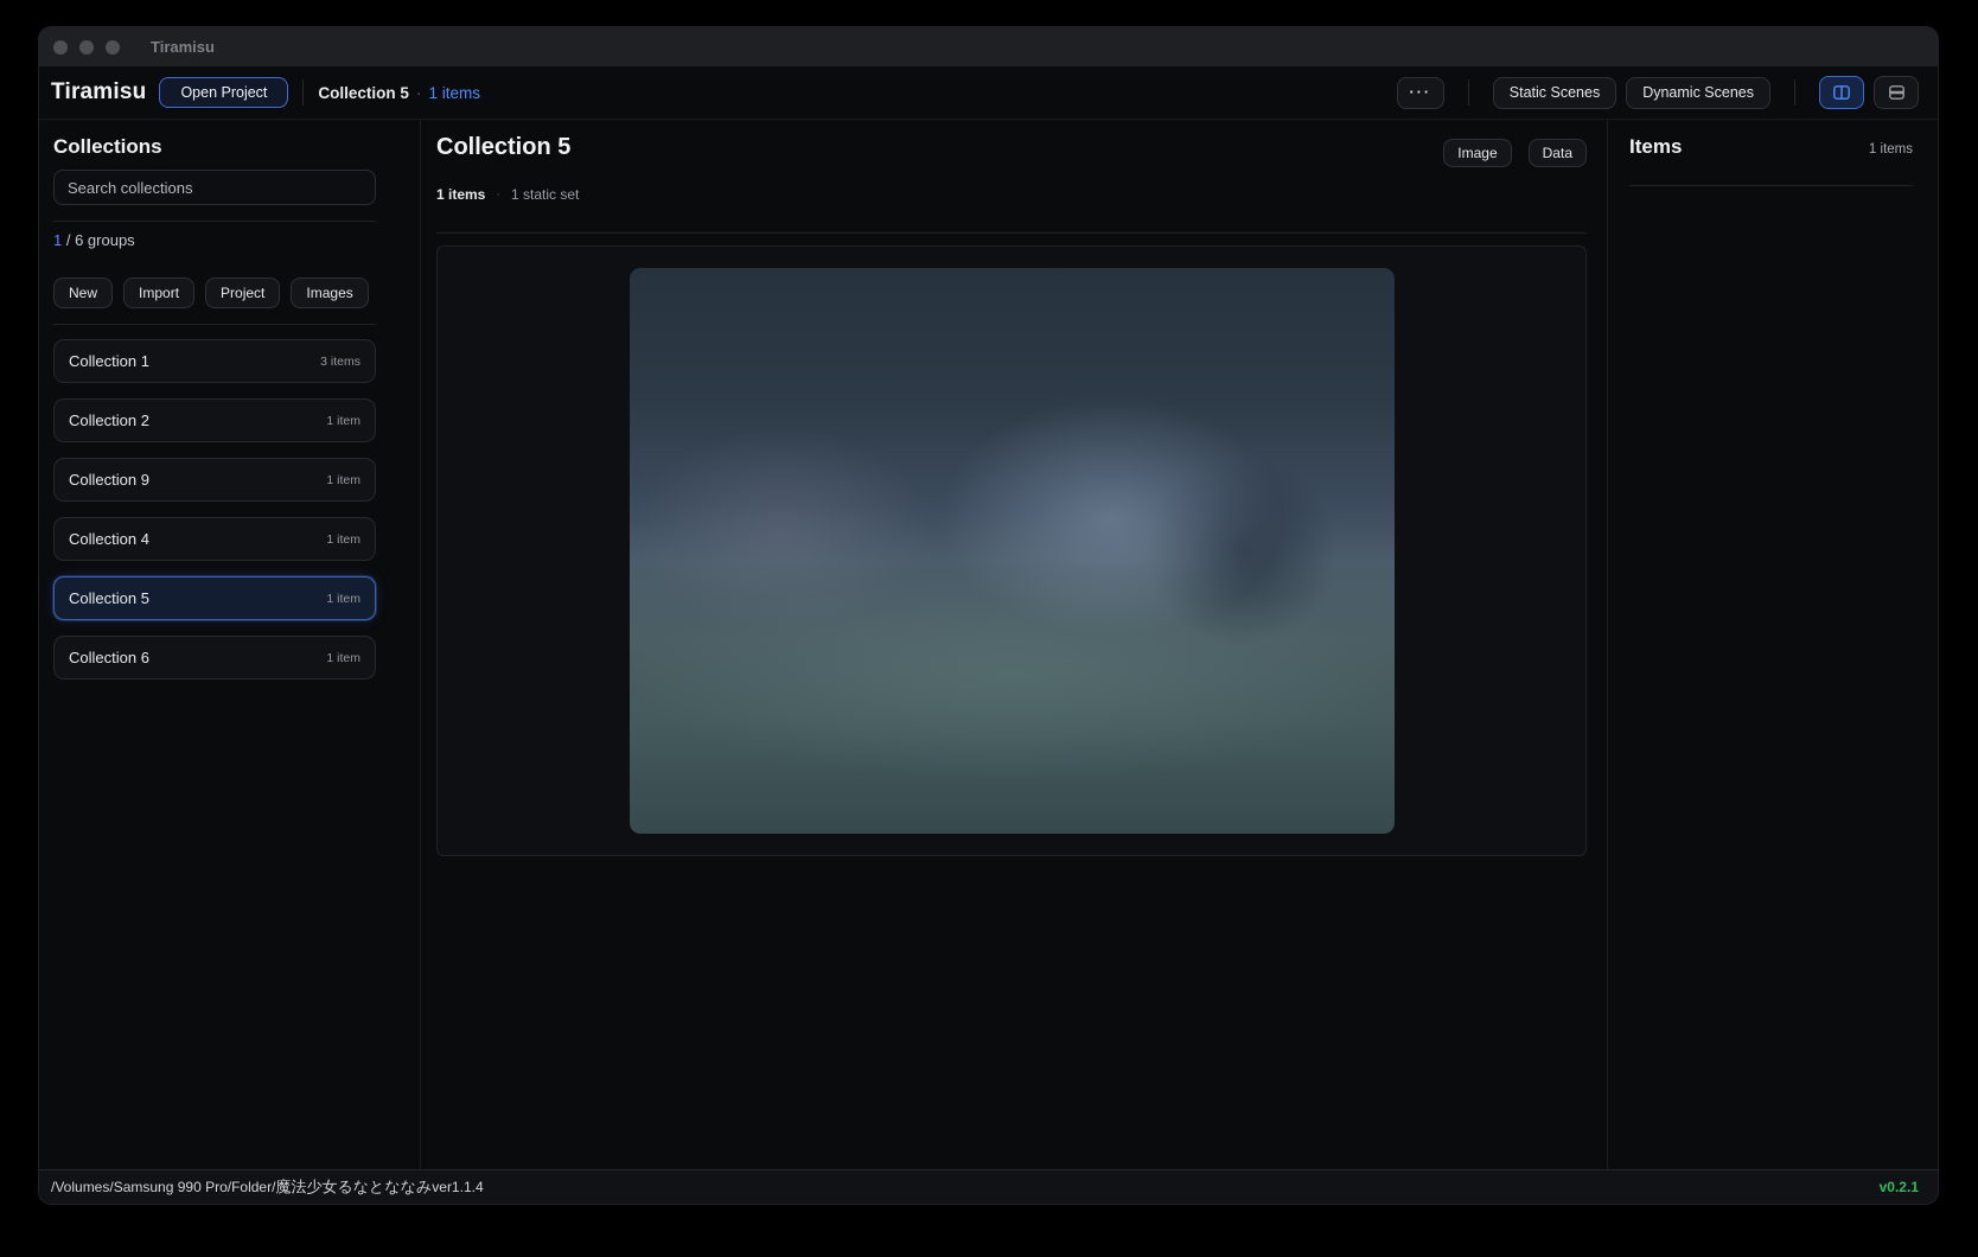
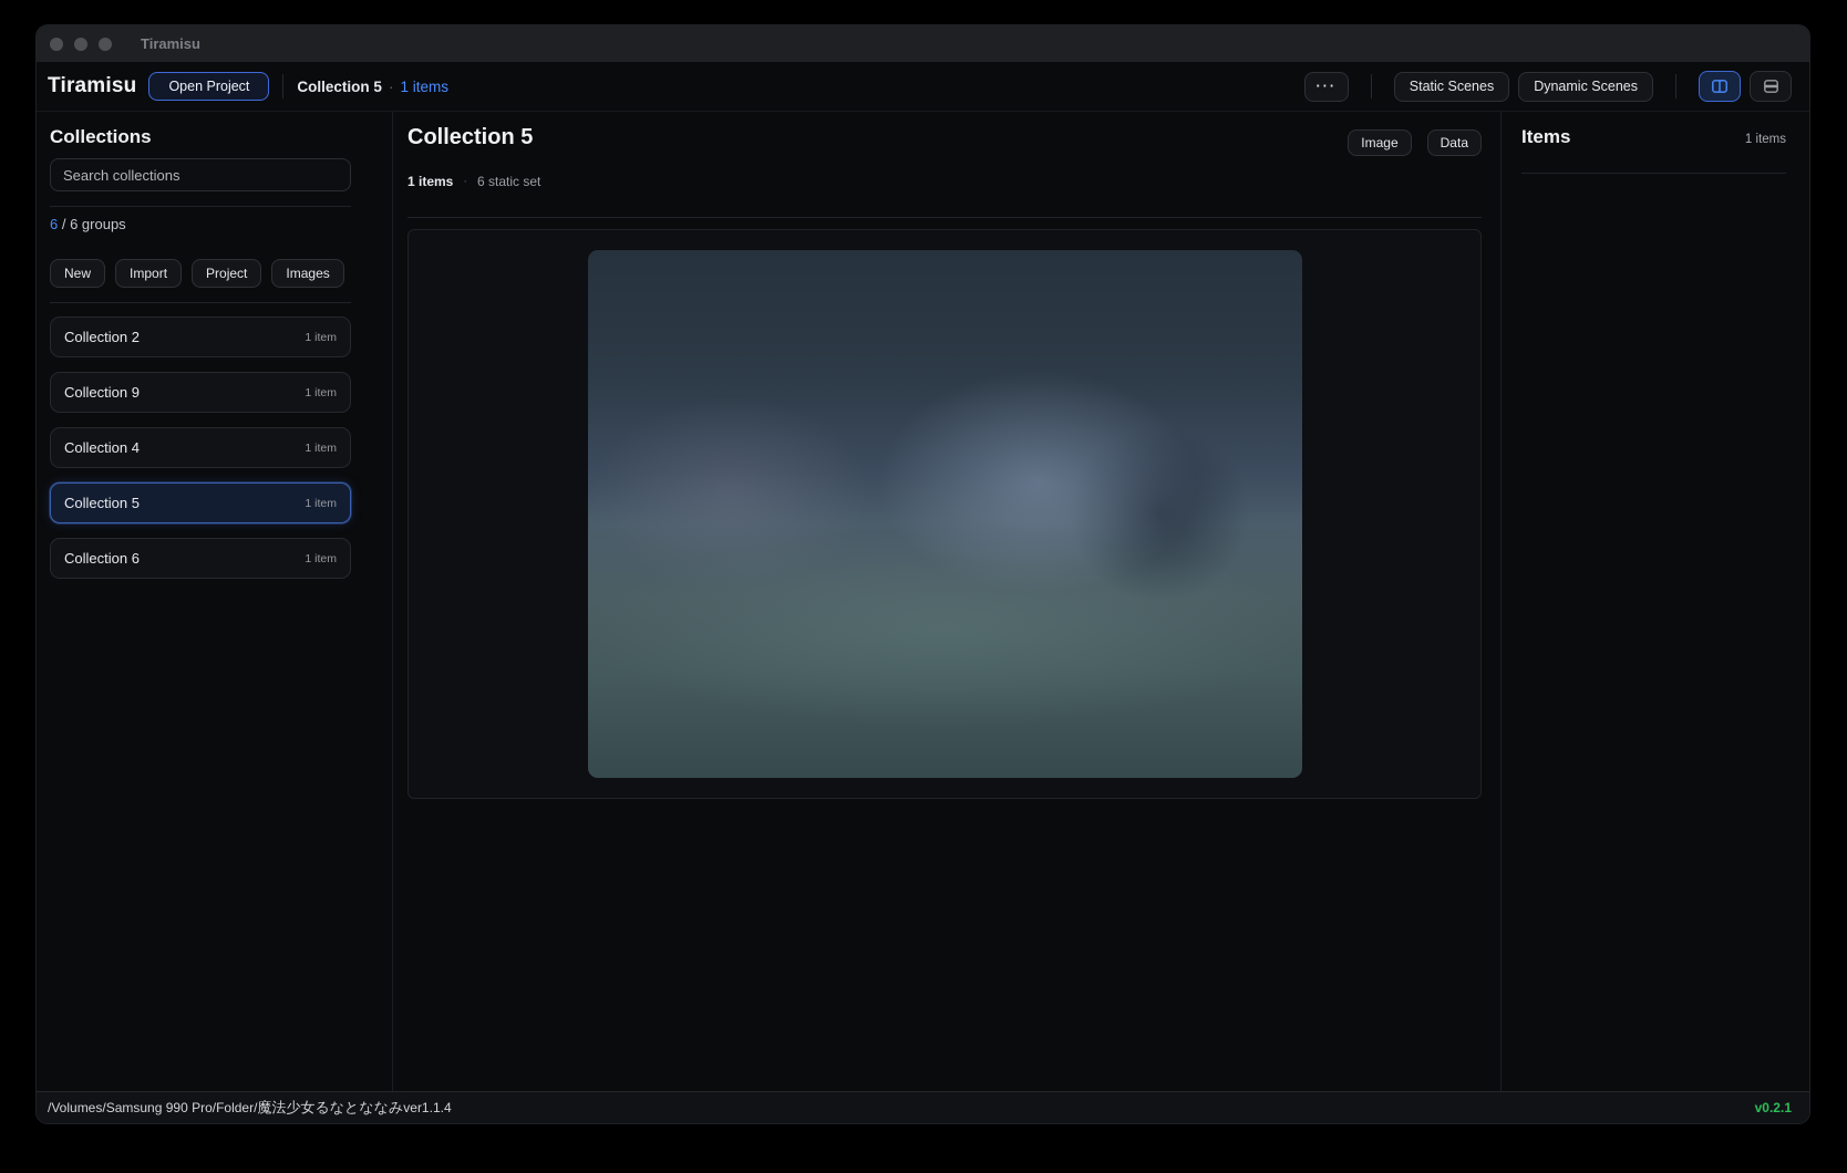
  Tiramisu
  Tiramisu
  Open Project
  Collection 5
  ·
  1 items
  ···
  Static Scenes
  Dynamic Scenes
  Collections
  Search collections
- 1 / 6 groups
+ 6 / 6 groups
  New
  Import
  Project
  Images
- Collection 1
- 3 items
  Collection 2
  1 item
  Collection 9
  1 item
  Collection 4
  1 item
  Collection 5
  1 item
  Collection 6
  1 item
  Collection 5
  Image
  Data
  1 items
  ·
- 1 static set
+ 6 static set
  Items
  1 items
  /Volumes/Samsung 990 Pro/Folder/
  魔法少女るなとななみ
  ver1.1.4
  v0.2.1
